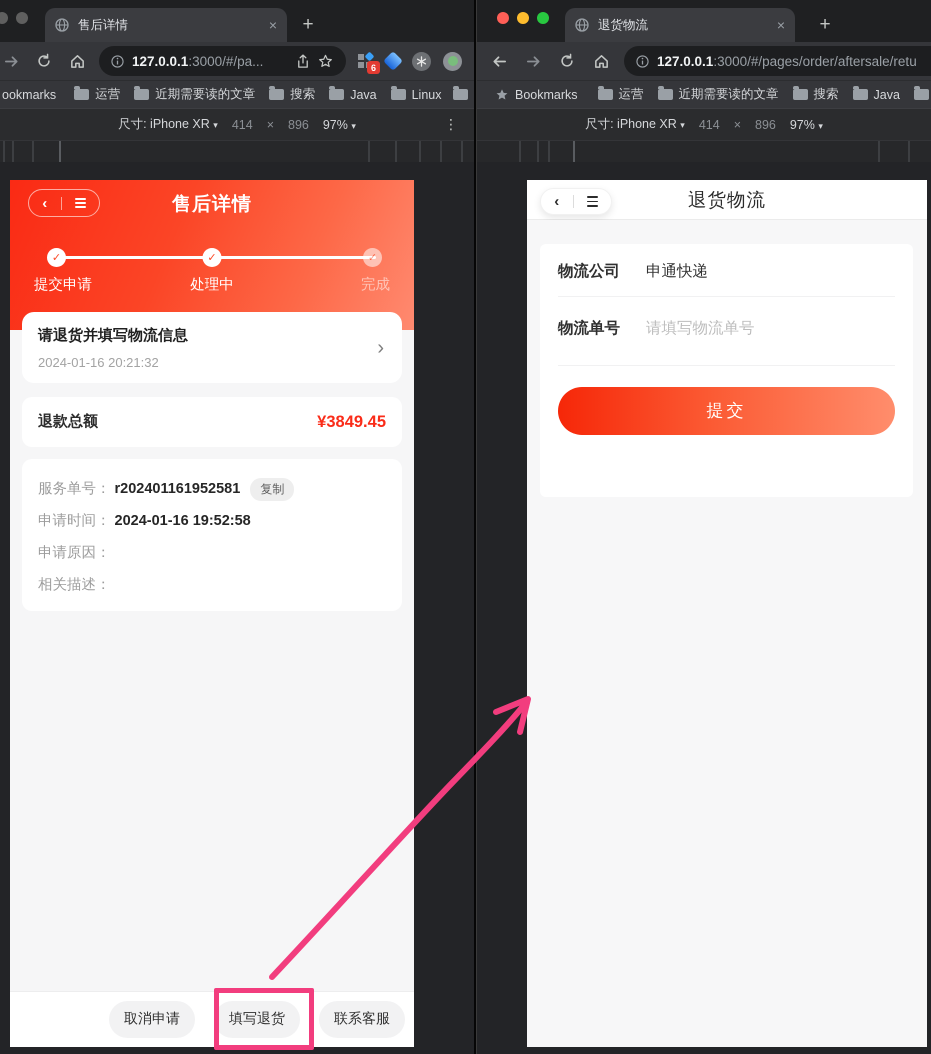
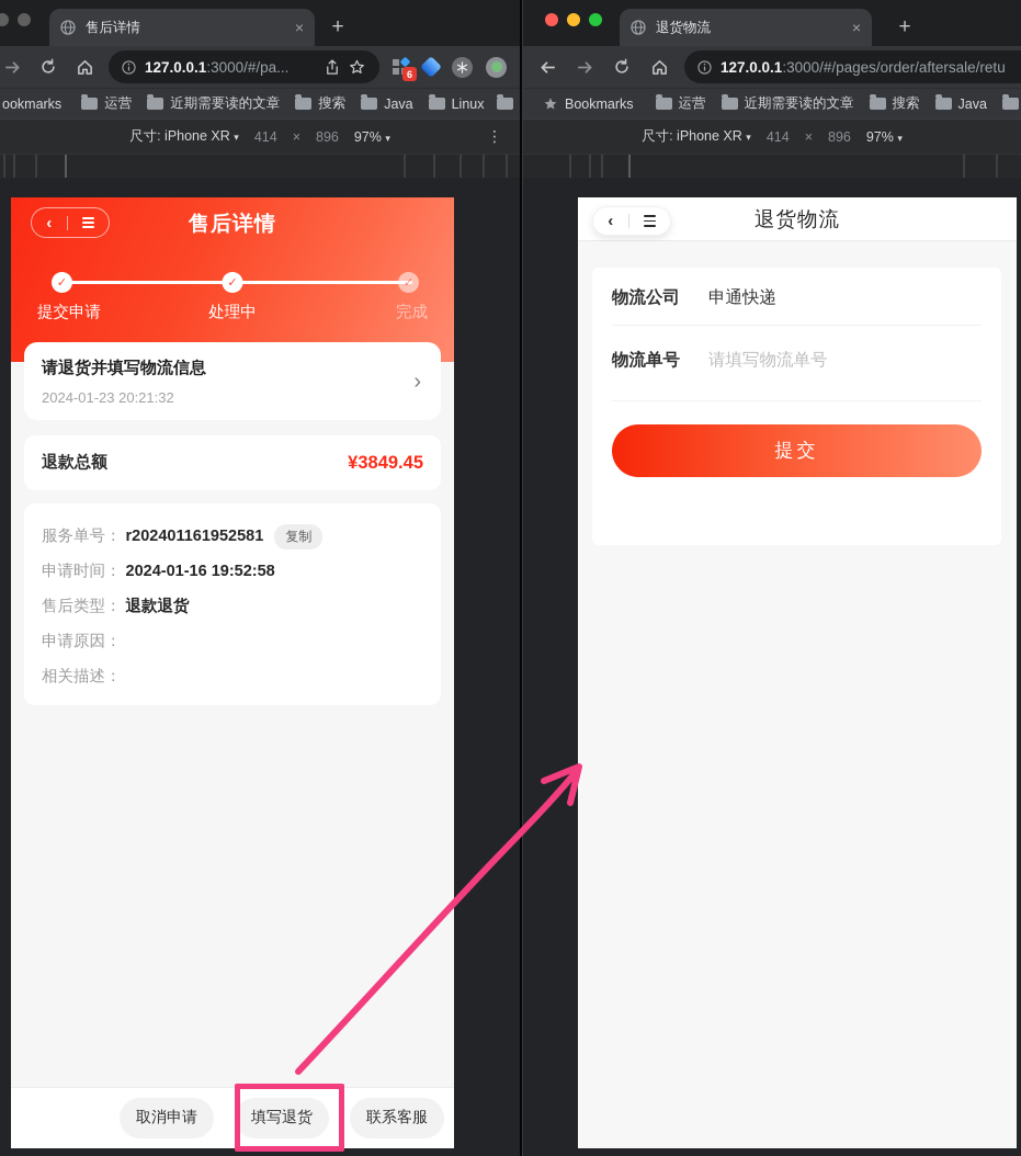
  售后详情
  ×
  +
  127.0.0.1
  :3000/#/pa...
  6
  ookmarks
  运营
  近期需要读的文章
  搜索
  Java
  Linux
  尺寸: iPhone XR ▾
  414
  ×
  896
  97% ▾
  ⋮
  ‹
  售后详情
  ✓
  ✓
  ✓
  提交申请
  处理中
  完成
  请退货并填写物流信息
- 2024-01-16 20:21:32
+ 2024-01-23 20:21:32
  ›
  退款总额
  ¥3849.45
  服务单号：
  r202401161952581
  复制
  申请时间：
  2024-01-16 19:52:58
+ 售后类型：
+ 退款退货
  申请原因：
  相关描述：
  取消申请
  填写退货
  联系客服
  退货物流
  ×
  +
  127.0.0.1
  :3000/#/pages/order/aftersale/retu
  Bookmarks
  运营
  近期需要读的文章
  搜索
  Java
  尺寸: iPhone XR ▾
  414
  ×
  896
  97% ▾
  ‹
  退货物流
  物流公司
  申通快递
  物流单号
  请填写物流单号
  提交
